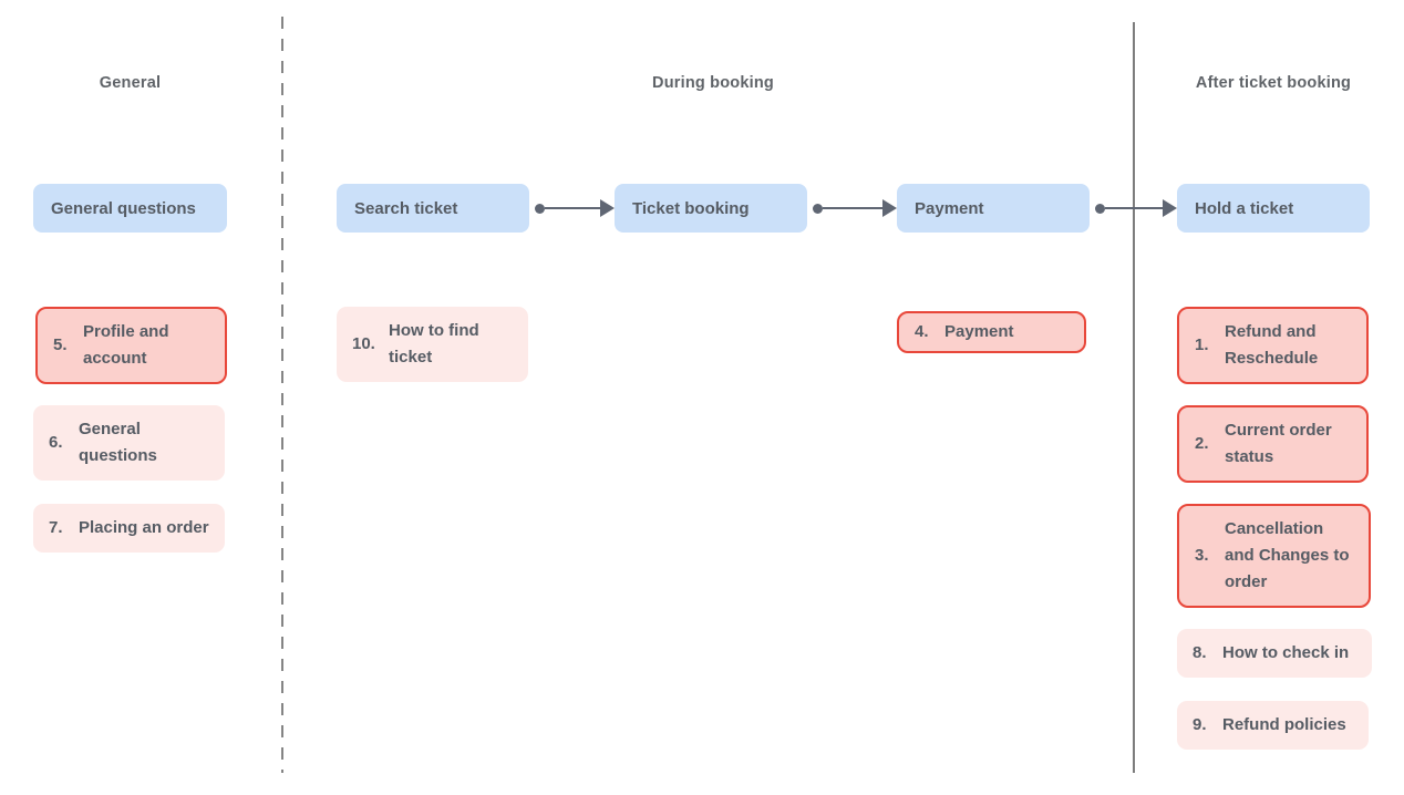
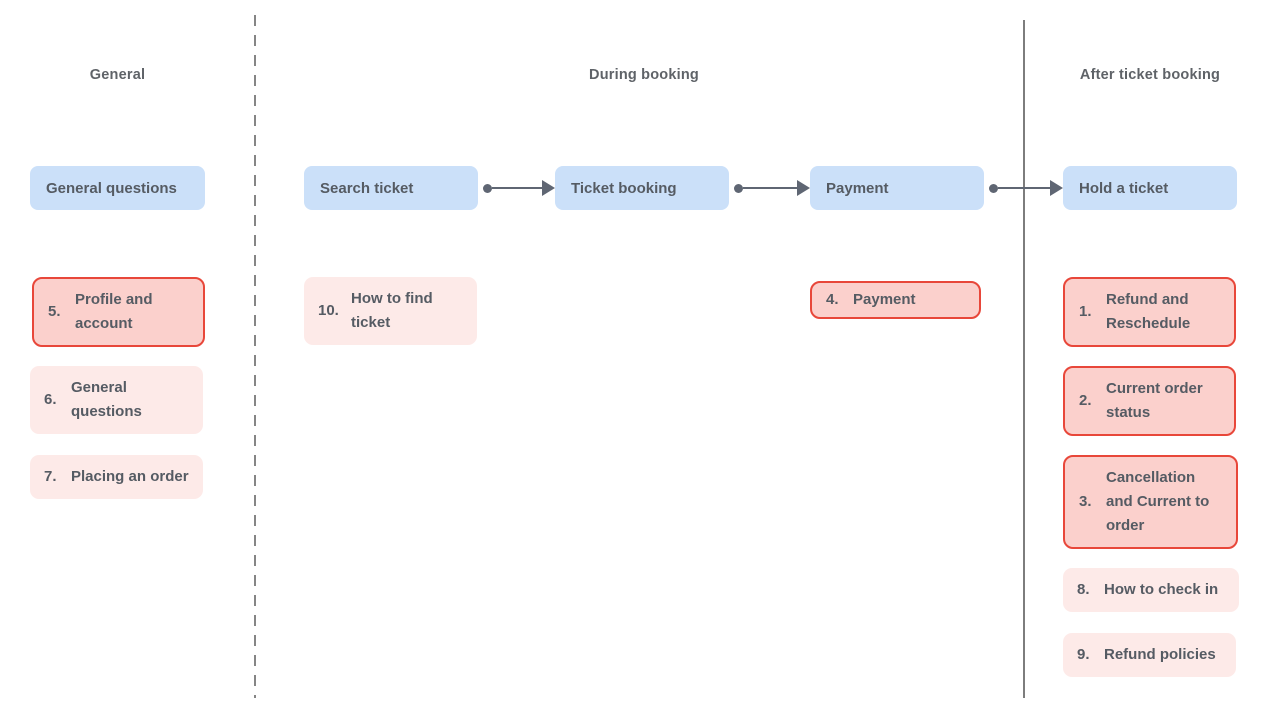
  General
  During booking
  After ticket booking
  General questions
  Search ticket
  Ticket booking
  Payment
  Hold a ticket
  5.
  Profile and account
  6.
  General questions
  7.
  Placing an order
  10.
  How to find ticket
  4.
  Payment
  1.
  Refund and Reschedule
  2.
  Current order status
  3.
- Cancellation and Changes to order
+ Cancellation and Current to order
  8.
  How to check in
  9.
  Refund policies
